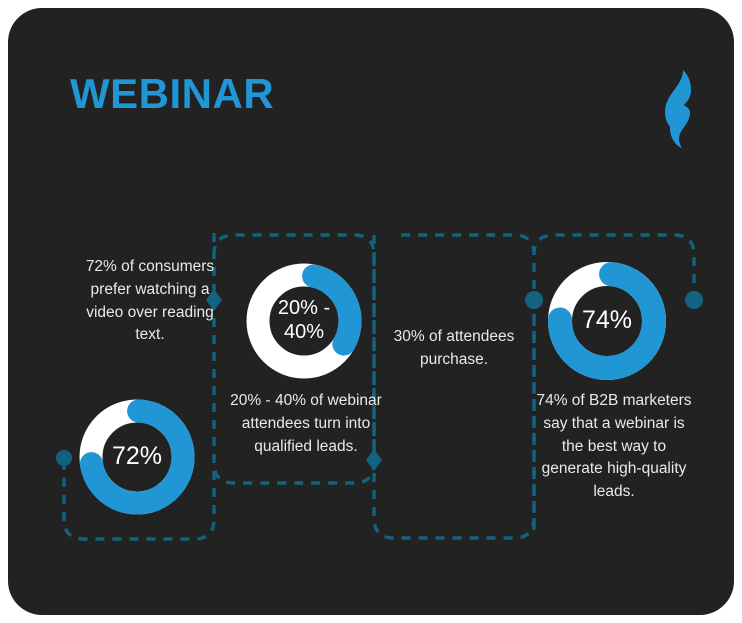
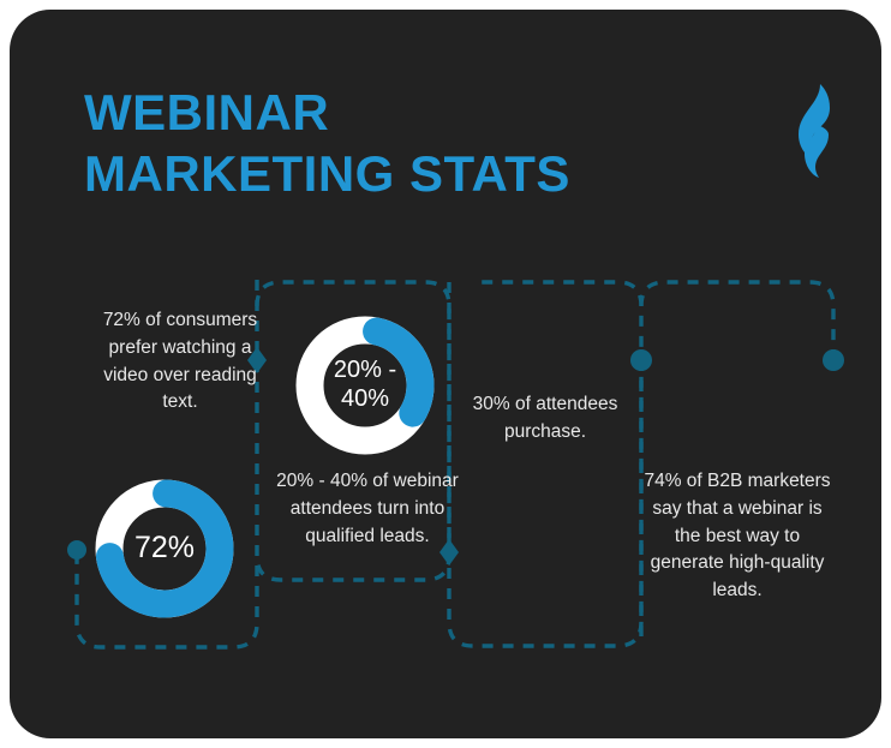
  WEBINAR
+ MARKETING STATS
  72%
  20% -
  40%
- 74%
  72% of consumers prefer watching a video over reading text.
  20% - 40% of webinar attendees turn into qualified leads.
  30% of attendees purchase.
  74% of B2B marketers say that a webinar is the best way to generate high-quality leads.
